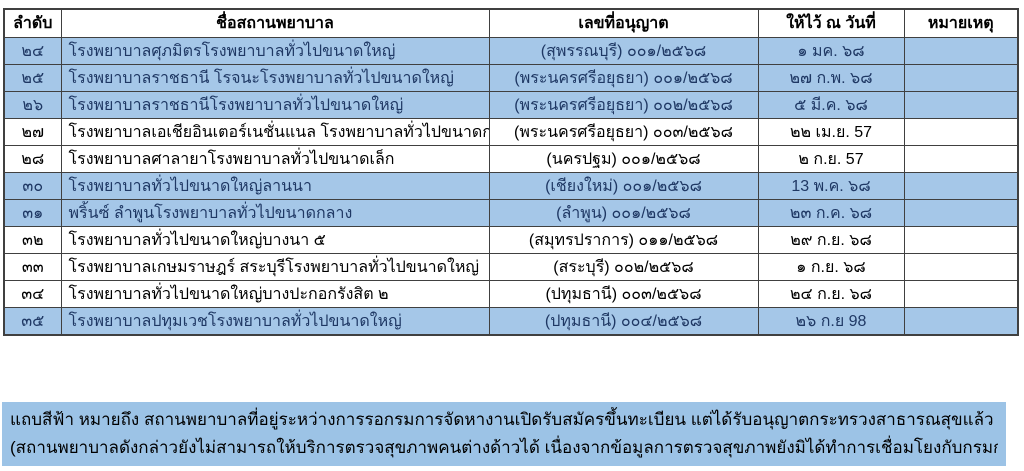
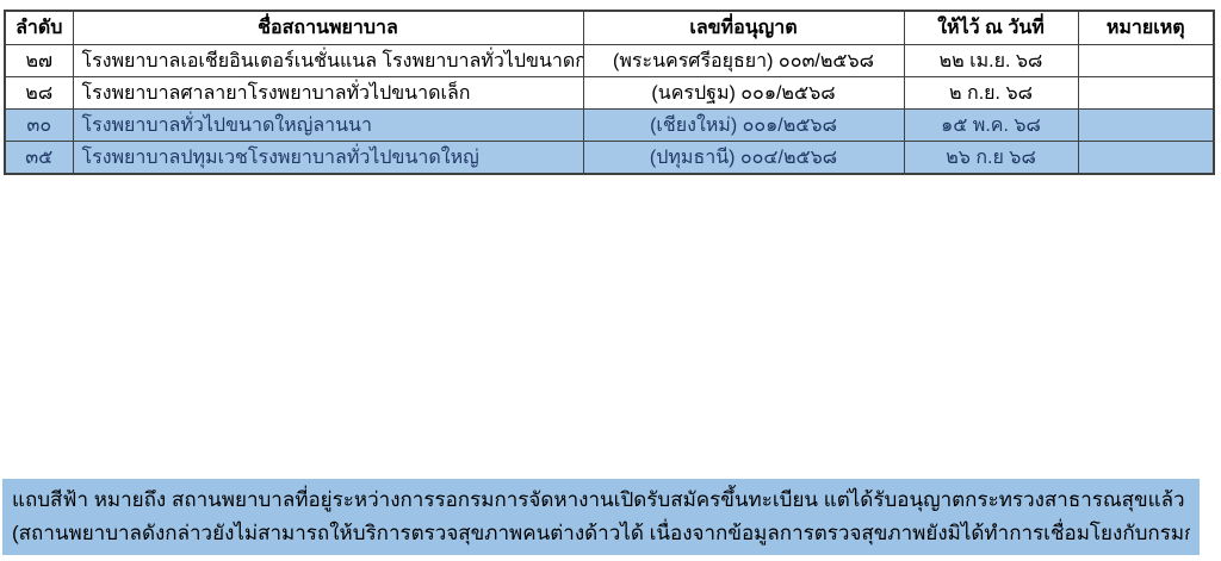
  ลำดับ	ชื่อสถานพยาบาล	เลขที่อนุญาต	ให้ไว้ ณ วันที่	หมายเหตุ
- ๒๔	โรงพยาบาลศุภมิตรโรงพยาบาลทั่วไปขนาดใหญ่	(สุพรรณบุรี) ๐๐๑/๒๕๖๘	๑ มค. ๖๘
- ๒๕	โรงพยาบาลราชธานี โรจนะโรงพยาบาลทั่วไปขนาดใหญ่	(พระนครศรีอยุธยา) ๐๐๑/๒๕๖๘	๒๗ ก.พ. ๖๘
- ๒๖	โรงพยาบาลราชธานีโรงพยาบาลทั่วไปขนาดใหญ่	(พระนครศรีอยุธยา) ๐๐๒/๒๕๖๘	๕ มี.ค. ๖๘
- ๒๗	โรงพยาบาลเอเชียอินเตอร์เนชั่นแนล โรงพยาบาลทั่วไปขนาดก	(พระนครศรีอยุธยา) ๐๐๓/๒๕๖๘	๒๒ เม.ย. 57
+ ๒๗	โรงพยาบาลเอเชียอินเตอร์เนชั่นแนล โรงพยาบาลทั่วไปขนาดก	(พระนครศรีอยุธยา) ๐๐๓/๒๕๖๘	๒๒ เม.ย. ๖๘
- ๒๘	โรงพยาบาลศาลายาโรงพยาบาลทั่วไปขนาดเล็ก	(นครปฐม) ๐๐๑/๒๕๖๘	๒ ก.ย. 57
+ ๒๘	โรงพยาบาลศาลายาโรงพยาบาลทั่วไปขนาดเล็ก	(นครปฐม) ๐๐๑/๒๕๖๘	๒ ก.ย. ๖๘
- ๓๐	โรงพยาบาลทั่วไปขนาดใหญ่ลานนา	(เชียงใหม่) ๐๐๑/๒๕๖๘	13 พ.ค. ๖๘
+ ๓๐	โรงพยาบาลทั่วไปขนาดใหญ่ลานนา	(เชียงใหม่) ๐๐๑/๒๕๖๘	๑๕ พ.ค. ๖๘
- ๓๑	พริ้นซ์ ลำพูนโรงพยาบาลทั่วไปขนาดกลาง	(ลำพูน) ๐๐๑/๒๕๖๘	๒๓ ก.ค. ๖๘
- ๓๒	โรงพยาบาลทั่วไปขนาดใหญ่บางนา ๕	(สมุทรปราการ) ๐๑๑/๒๕๖๘	๒๙ ก.ย. ๖๘
- ๓๓	โรงพยาบาลเกษมราษฎร์ สระบุรีโรงพยาบาลทั่วไปขนาดใหญ่	(สระบุรี) ๐๐๒/๒๕๖๘	๑ ก.ย. ๖๘
- ๓๔	โรงพยาบาลทั่วไปขนาดใหญ่บางปะกอกรังสิต ๒	(ปทุมธานี) ๐๐๓/๒๕๖๘	๒๔ ก.ย. ๖๘
- ๓๕	โรงพยาบาลปทุมเวชโรงพยาบาลทั่วไปขนาดใหญ่	(ปทุมธานี) ๐๐๔/๒๕๖๘	๒๖ ก.ย 98
+ ๓๕	โรงพยาบาลปทุมเวชโรงพยาบาลทั่วไปขนาดใหญ่	(ปทุมธานี) ๐๐๔/๒๕๖๘	๒๖ ก.ย ๖๘
  แถบสีฟ้า หมายถึง สถานพยาบาลที่อยู่ระหว่างการรอกรมการจัดหางานเปิดรับสมัครขึ้นทะเบียน แต่ได้รับอนุญาตกระทรวงสาธารณสุขแล้ว
  (สถานพยาบาลดังกล่าวยังไม่สามารถให้บริการตรวจสุขภาพคนต่างด้าวได้ เนื่องจากข้อมูลการตรวจสุขภาพยังมิได้ทำการเชื่อมโยงกับกรม
